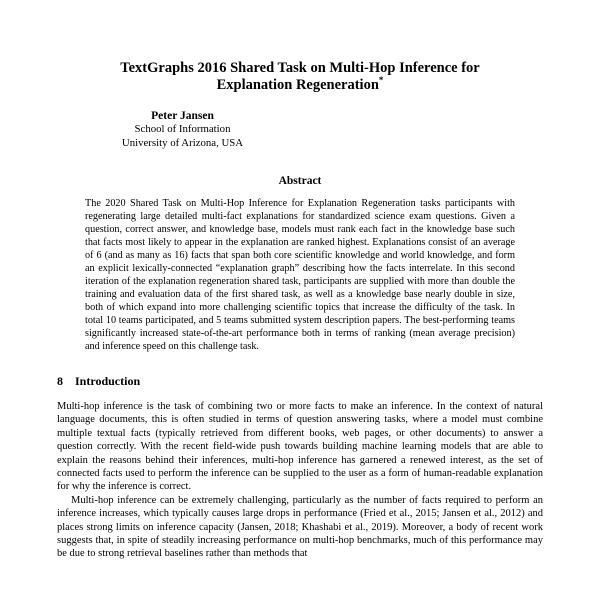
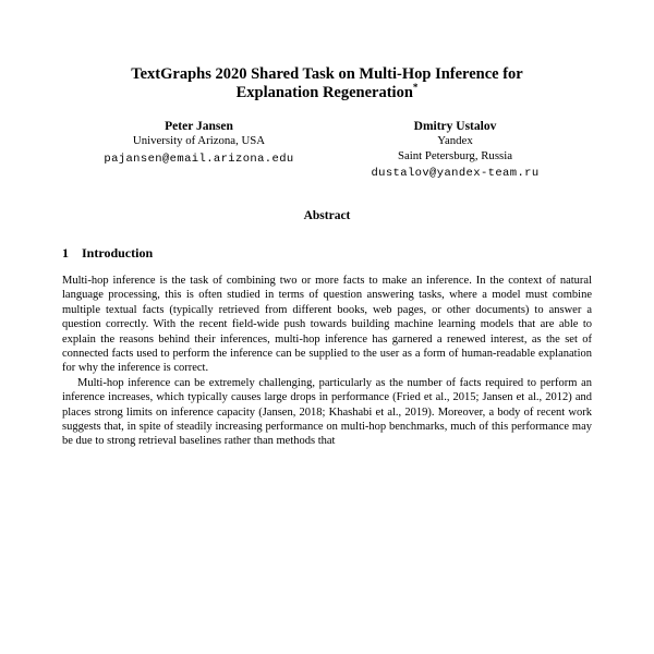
- TextGraphs 2016 Shared Task on Multi-Hop Inference for
+ TextGraphs 2020 Shared Task on Multi-Hop Inference for
  Explanation Regeneration*
  Peter Jansen
- School of Information
  University of Arizona, USA
+ pajansen@email.arizona.edu
+ Dmitry Ustalov
+ Yandex
+ Saint Petersburg, Russia
+ dustalov@yandex-team.ru
  Abstract
- The 2020 Shared Task on Multi-Hop Inference for Explanation Regeneration tasks participants with regenerating large detailed multi-fact explanations for standardized science exam questions. Given a question, correct answer, and knowledge base, models must rank each fact in the knowledge base such that facts most likely to appear in the explanation are ranked highest. Explanations consist of an average of 6 (and as many as 16) facts that span both core scientific knowledge and world knowledge, and form an explicit lexically-connected “explanation graph” describing how the facts interrelate. In this second iteration of the explanation regeneration shared task, participants are supplied with more than double the training and evaluation data of the first shared task, as well as a knowledge base nearly double in size, both of which expand into more challenging scientific topics that increase the difficulty of the task. In total 10 teams participated, and 5 teams submitted system description papers. The best-performing teams significantly increased state-of-the-art performance both in terms of ranking (mean average precision) and inference speed on this challenge task.
- 8 Introduction
+ 1 Introduction
- Multi-hop inference is the task of combining two or more facts to make an inference. In the context of natural language documents, this is often studied in terms of question answering tasks, where a model must combine multiple textual facts (typically retrieved from different books, web pages, or other documents) to answer a question correctly. With the recent field-wide push towards building machine learning models that are able to explain the reasons behind their inferences, multi-hop inference has garnered a renewed interest, as the set of connected facts used to perform the inference can be supplied to the user as a form of human-readable explanation for why the inference is correct.
+ Multi-hop inference is the task of combining two or more facts to make an inference. In the context of natural language processing, this is often studied in terms of question answering tasks, where a model must combine multiple textual facts (typically retrieved from different books, web pages, or other documents) to answer a question correctly. With the recent field-wide push towards building machine learning models that are able to explain the reasons behind their inferences, multi-hop inference has garnered a renewed interest, as the set of connected facts used to perform the inference can be supplied to the user as a form of human-readable explanation for why the inference is correct.
  Multi-hop inference can be extremely challenging, particularly as the number of facts required to perform an inference increases, which typically causes large drops in performance (Fried et al., 2015; Jansen et al., 2012) and places strong limits on inference capacity (Jansen, 2018; Khashabi et al., 2019). Moreover, a body of recent work suggests that, in spite of steadily increasing performance on multi-hop benchmarks, much of this performance may be due to strong retrieval baselines rather than methods that
